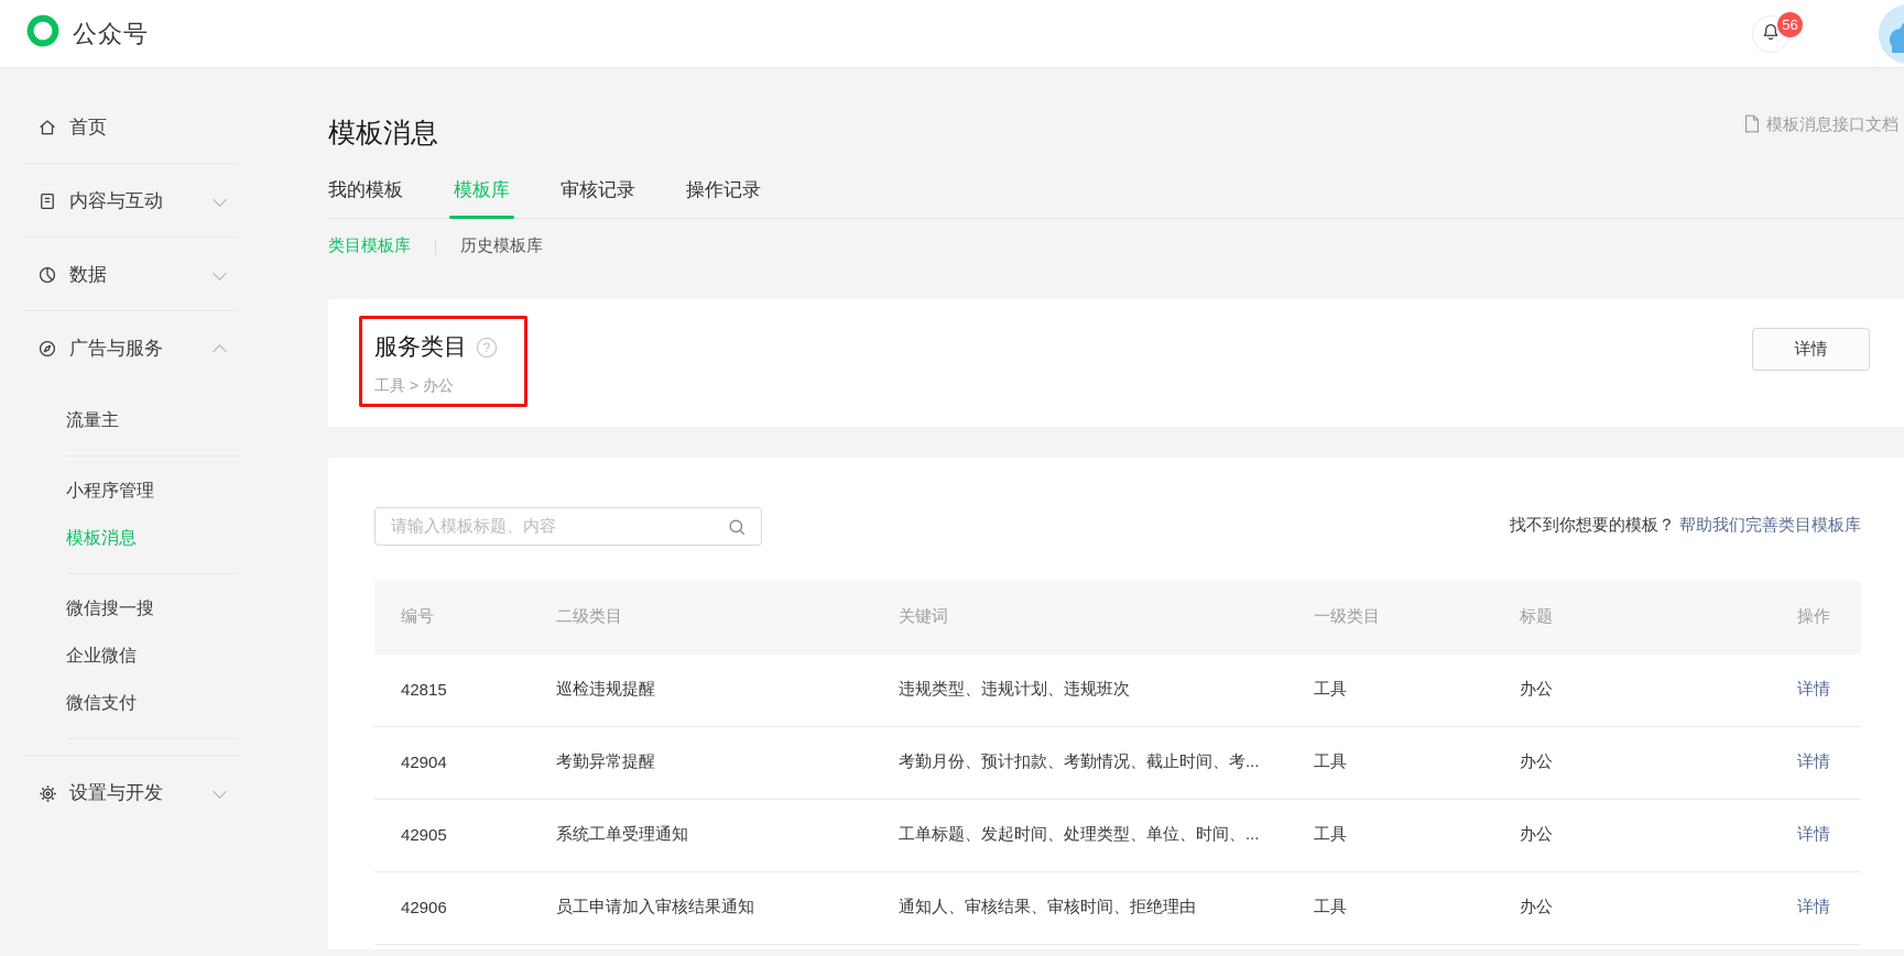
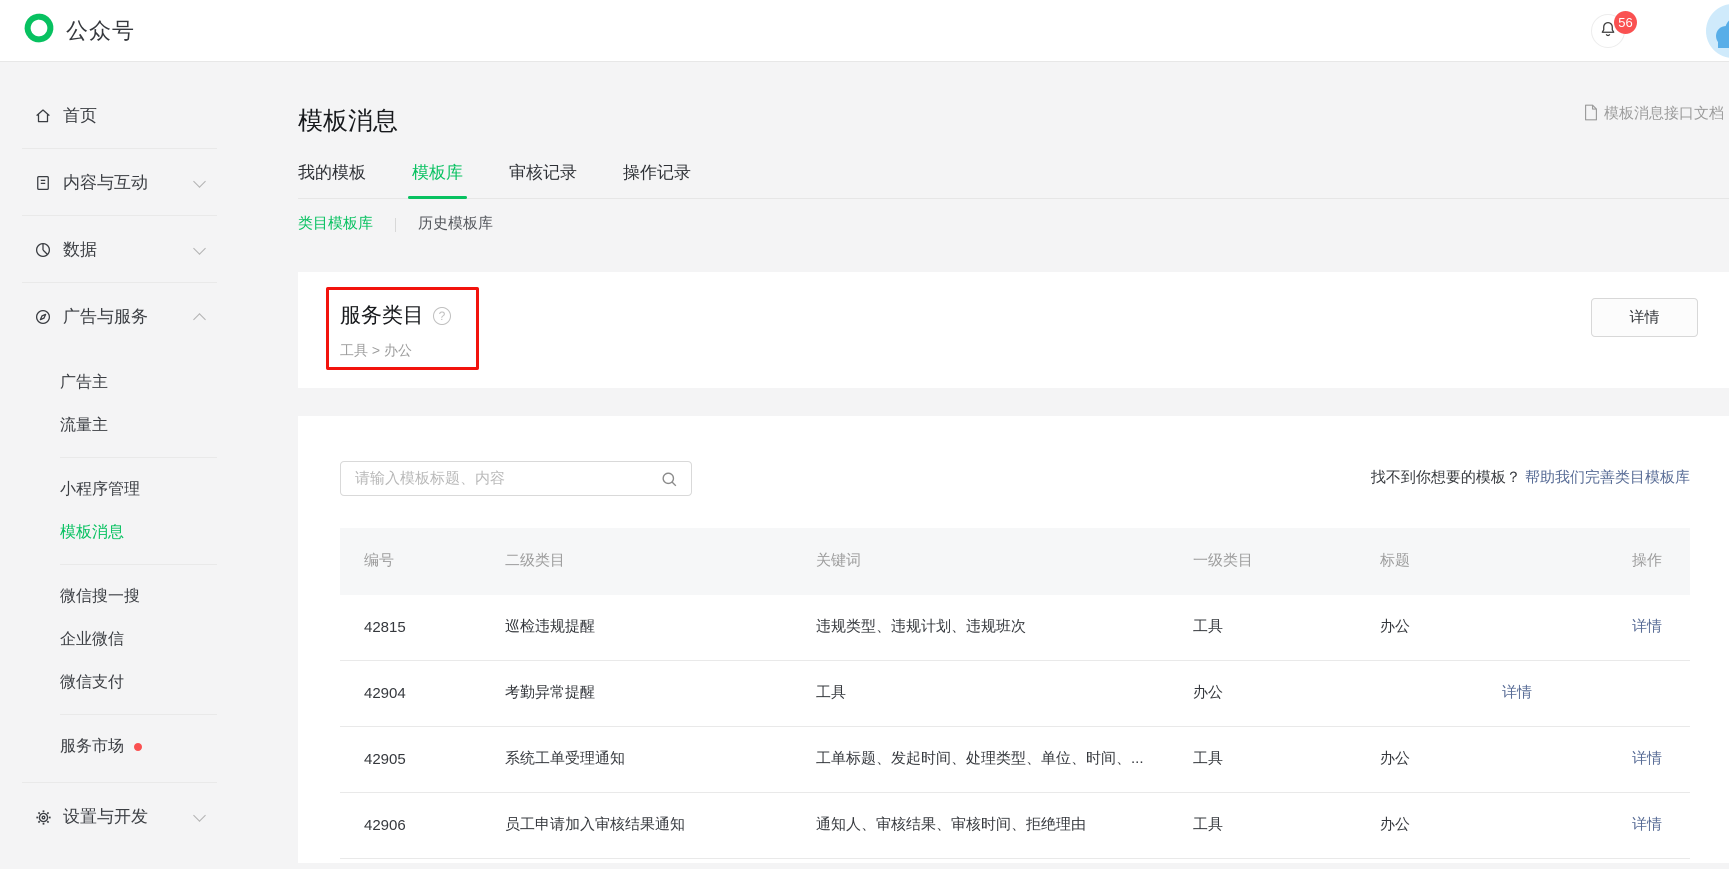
  公众号
  56
  首页
  内容与互动
  数据
  广告与服务
+ 广告主
  流量主
  小程序管理
  模板消息
  微信搜一搜
  企业微信
  微信支付
+ 服务市场
  设置与开发
  模板消息接口文档
  模板消息
  我的模板
  模板库
  审核记录
  操作记录
  类目模板库
  历史模板库
  服务类目
  ?
  工具 > 办公
  详情
  请输入模板标题、内容
  找不到你想要的模板？ 帮助我们完善类目模板库
  编号
  二级类目
  关键词
  一级类目
  标题
  操作
  42815
  巡检违规提醒
  违规类型、违规计划、违规班次
  工具
  办公
  详情
  42904
  考勤异常提醒
- 考勤月份、预计扣款、考勤情况、截止时间、考...
  工具
  办公
  详情
  42905
  系统工单受理通知
  工单标题、发起时间、处理类型、单位、时间、...
  工具
  办公
  详情
  42906
  员工申请加入审核结果通知
  通知人、审核结果、审核时间、拒绝理由
  工具
  办公
  详情
